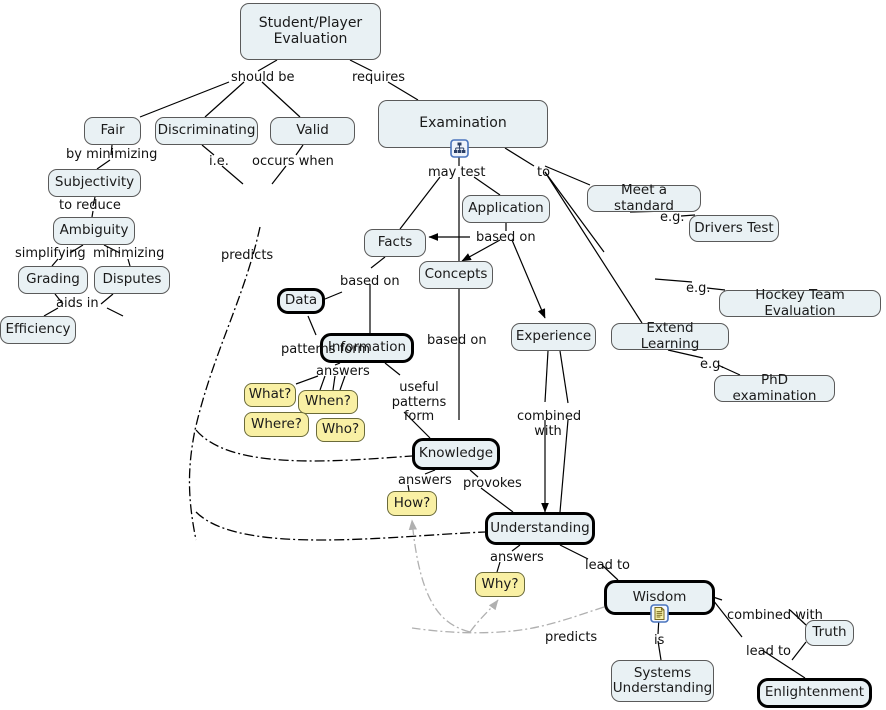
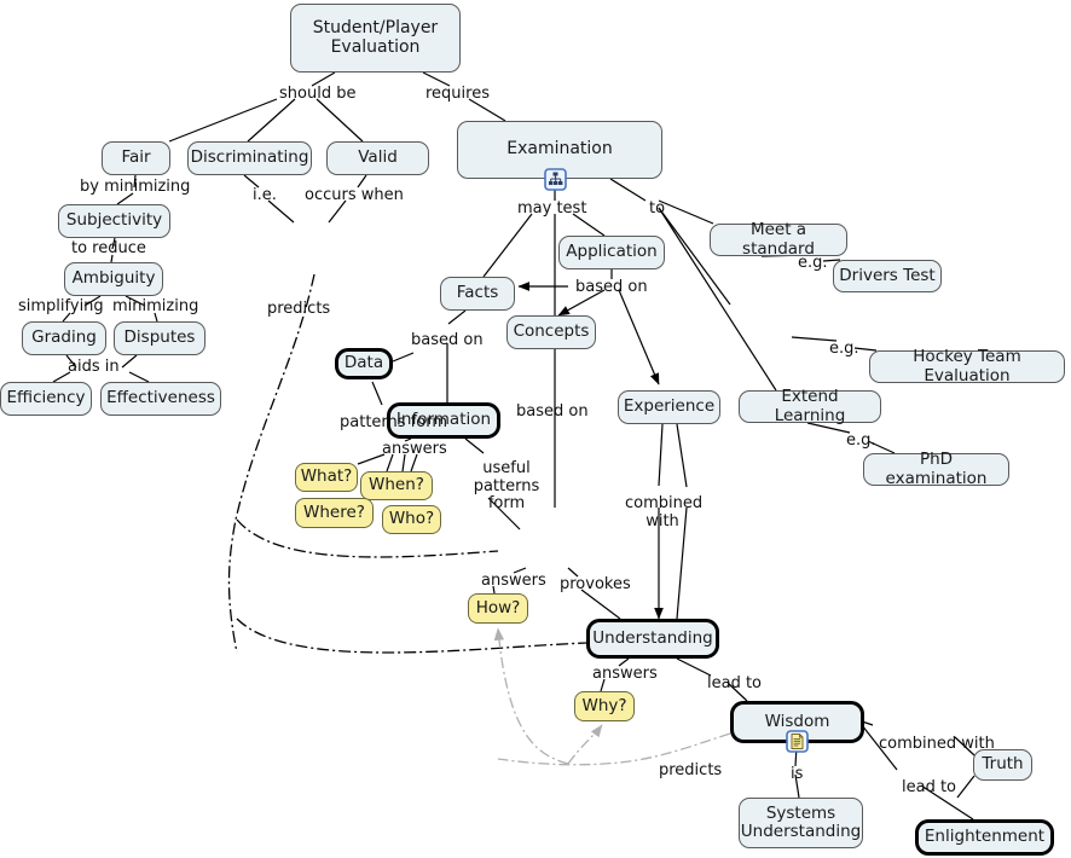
  Student/Player
  Evaluation
  Fair
  Discriminating
  Valid
  Examination
  Subjectivity
  Ambiguity
  Grading
  Disputes
  Efficiency
+ Effectiveness
  Application
  Facts
  Concepts
  Experience
  Meet a standard
  Drivers Test
  Hockey Team Evaluation
  Extend Learning
  PhD examination
  Data
  Information
  What?
  When?
  Where?
  Who?
- Knowledge
  How?
  Understanding
  Why?
  Wisdom
  Systems
  Understanding
  Truth
  Enlightenment
  should be
  requires
  by minimizing
  i.e.
  occurs when
  to reduce
  simplifying
  minimizing
  aids in
  may test
  to
  e.g.
  e.g.
  e.g.
  based on
  based on
  based on
  predicts
  patterns form
  answers
  useful
  patterns
  form
  combined
  with
  answers
  provokes
  answers
  lead to
  predicts
  is
  combined with
  lead to
